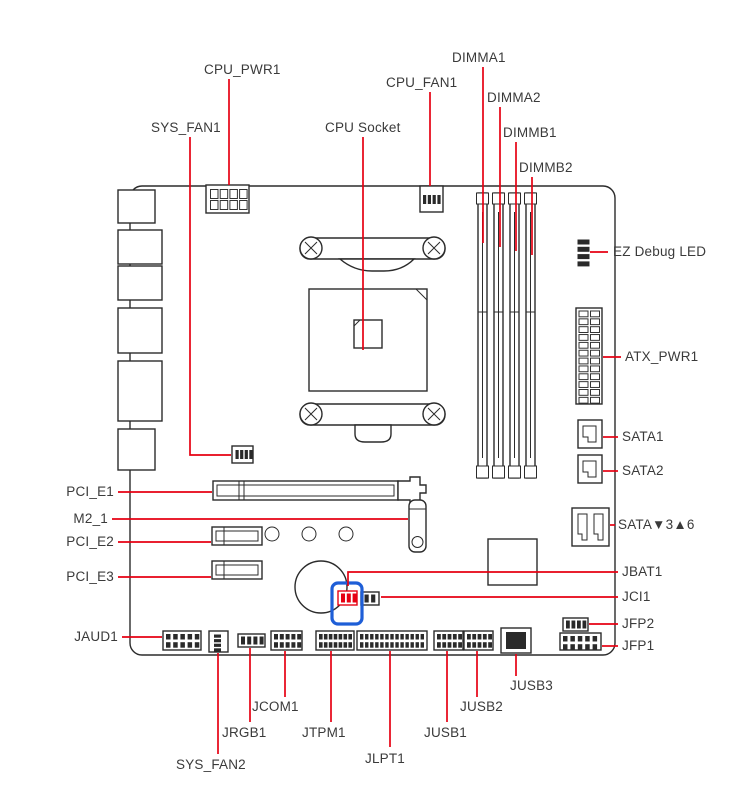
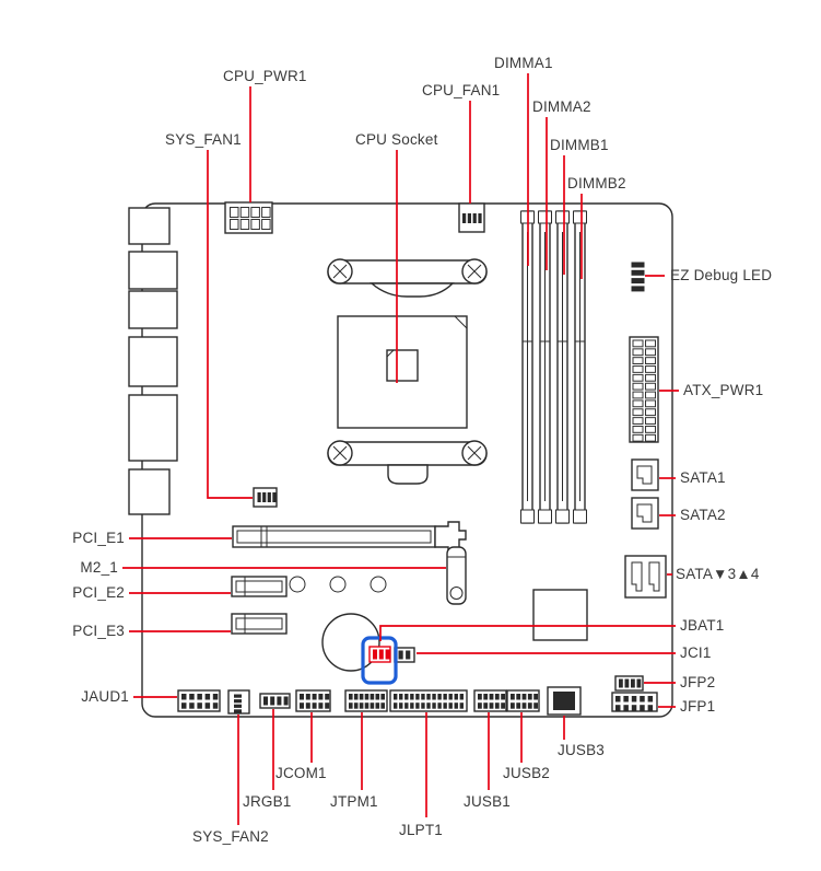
  CPU_PWR1
  SYS_FAN1
  CPU Socket
  CPU_FAN1
  DIMMA1
  DIMMA2
  DIMMB1
  DIMMB2
  EZ Debug LED
  ATX_PWR1
  SATA1
  SATA2
- SATA▼3▲6
+ SATA▼3▲4
  JBAT1
  JCI1
  JFP2
  JFP1
  PCI_E1
  M2_1
  PCI_E2
  PCI_E3
  JAUD1
  JUSB3
  JCOM1
  JUSB2
  JRGB1
  JTPM1
  JUSB1
  SYS_FAN2
  JLPT1
